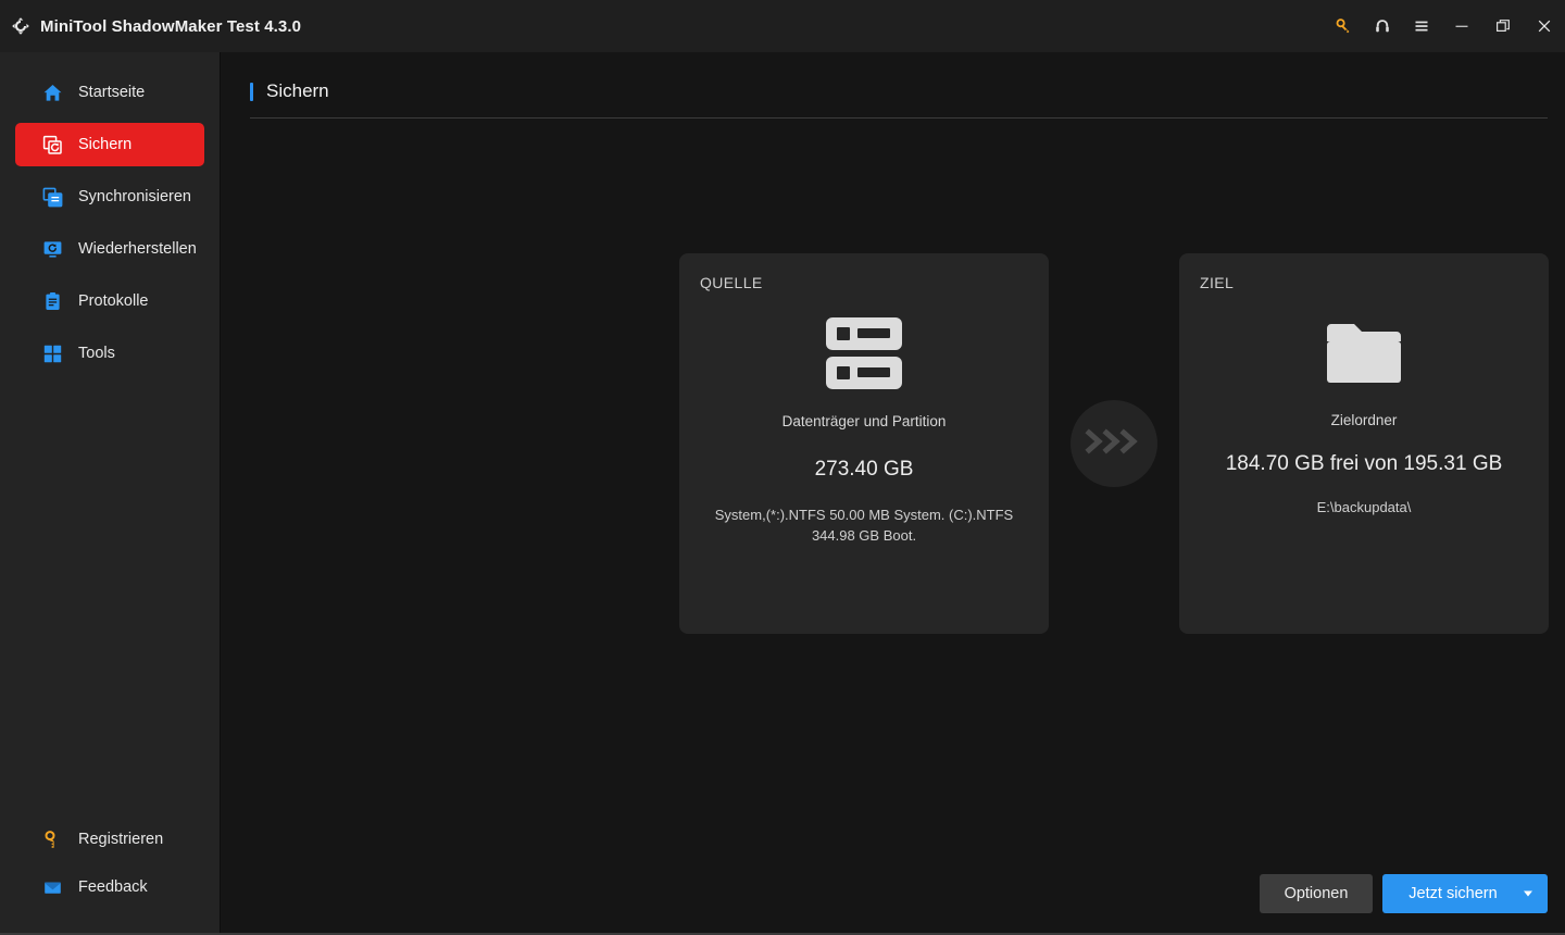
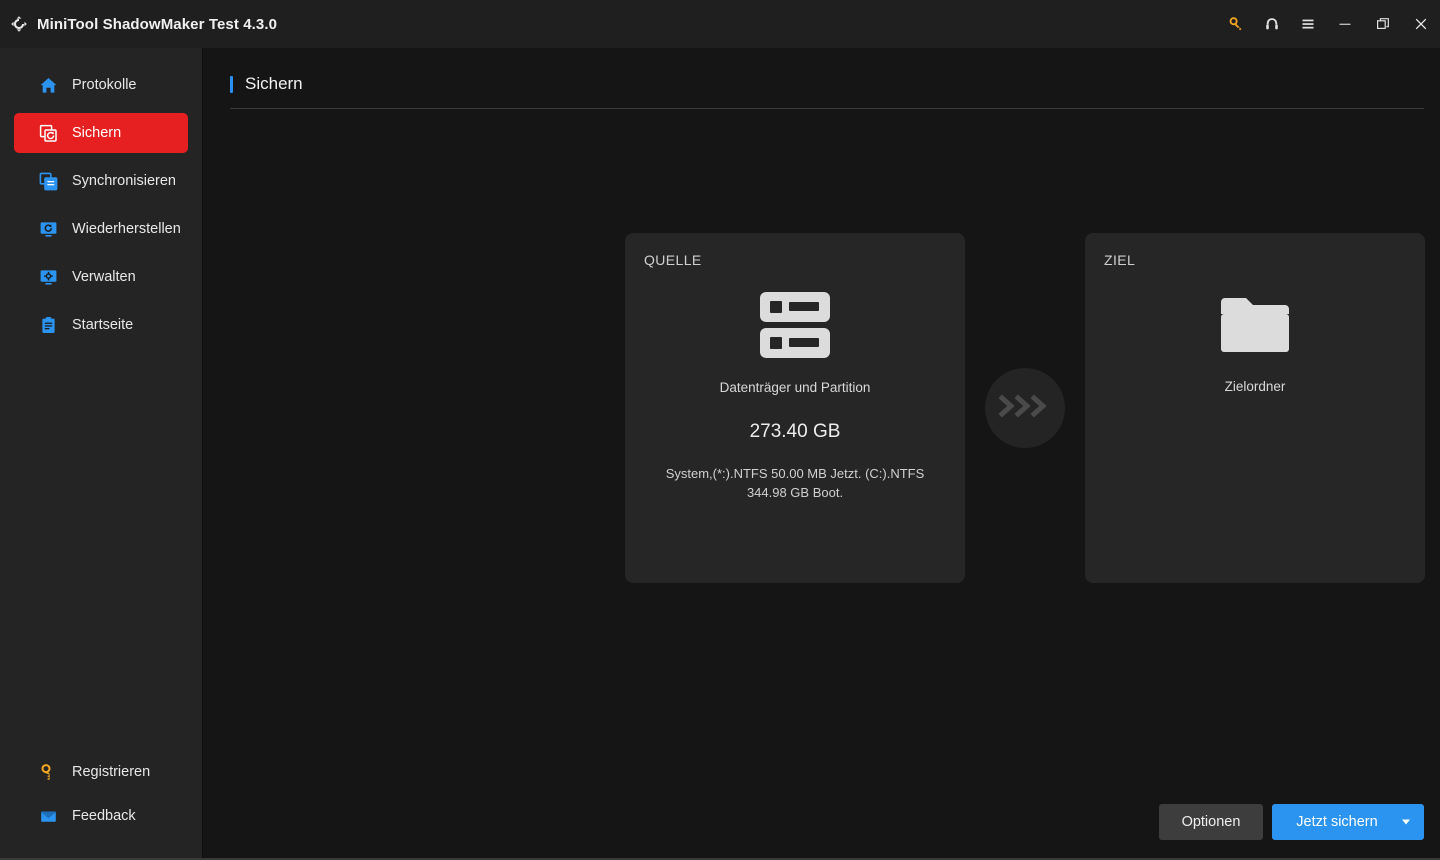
  MiniTool ShadowMaker Test 4.3.0
- Startseite
+ Protokolle
  Sichern
  Synchronisieren
  Wiederherstellen
+ Verwalten
- Protokolle
+ Startseite
- Tools
  Registrieren
  Feedback
  Sichern
  QUELLE
  Datenträger und Partition
  273.40 GB
- System,(*:).NTFS 50.00 MB System. (C:).NTFS 344.98 GB Boot.
+ System,(*:).NTFS 50.00 MB Jetzt. (C:).NTFS 344.98 GB Boot.
  ZIEL
  Zielordner
- 184.70 GB frei von 195.31 GB
- E:\backupdata\
  Optionen
  Jetzt sichern
